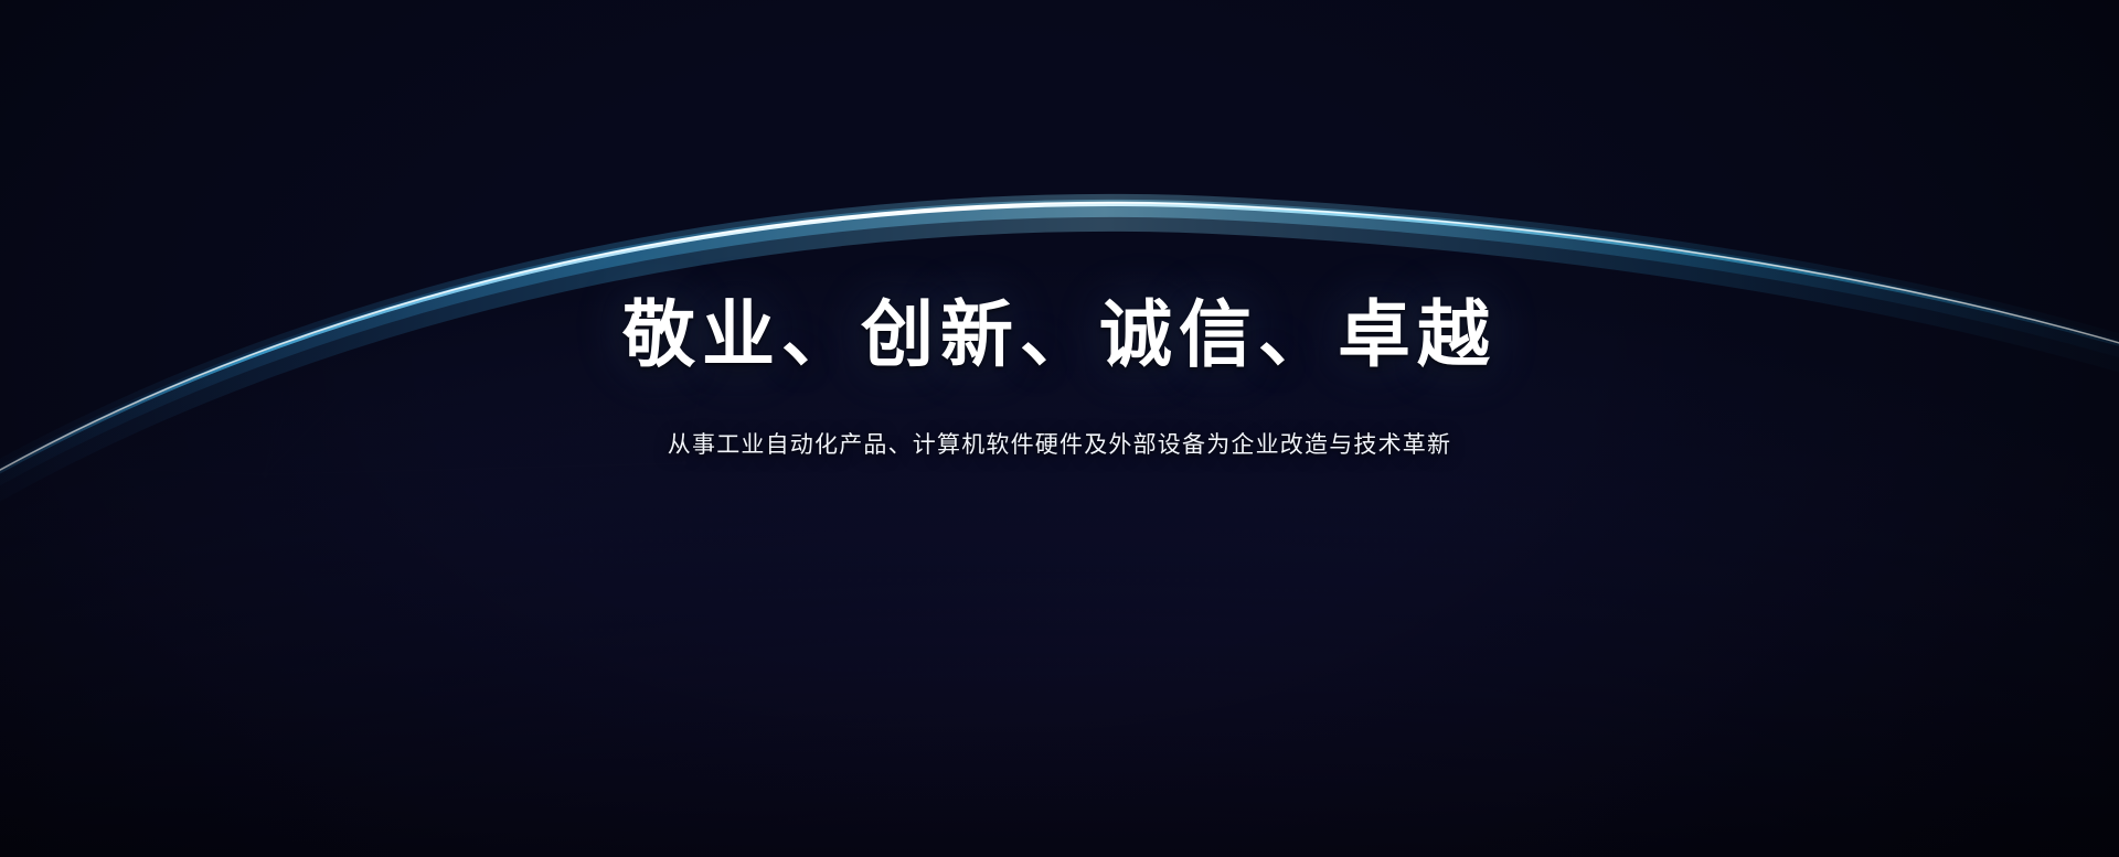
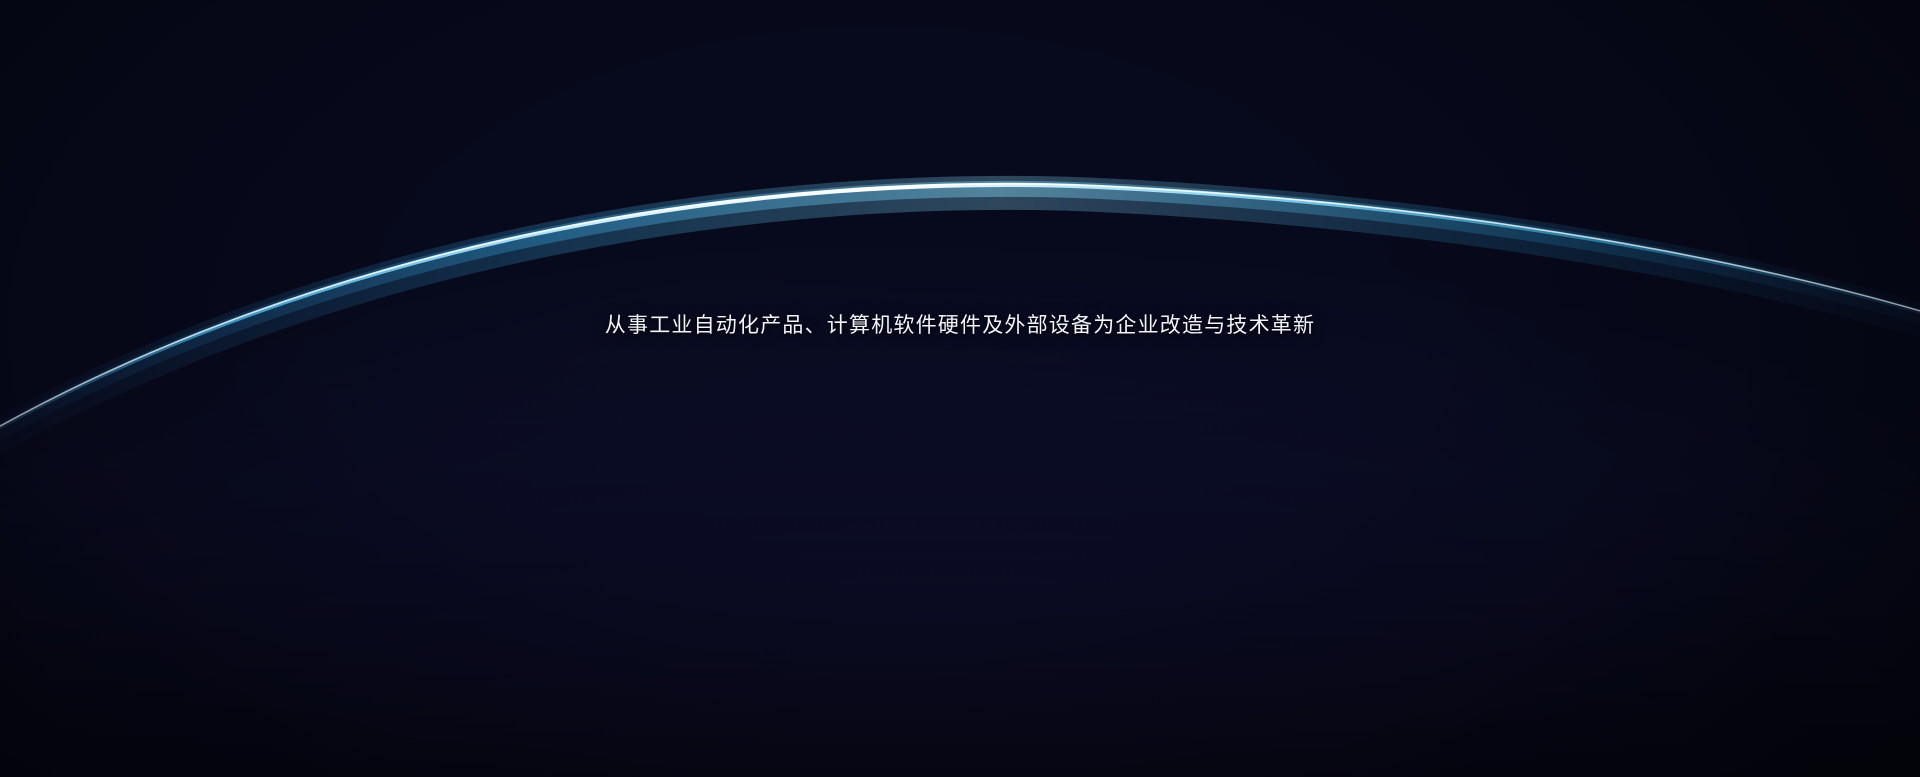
- 敬业、创新、诚信、卓越
  从事工业自动化产品、计算机软件硬件及外部设备为企业改造与技术革新
